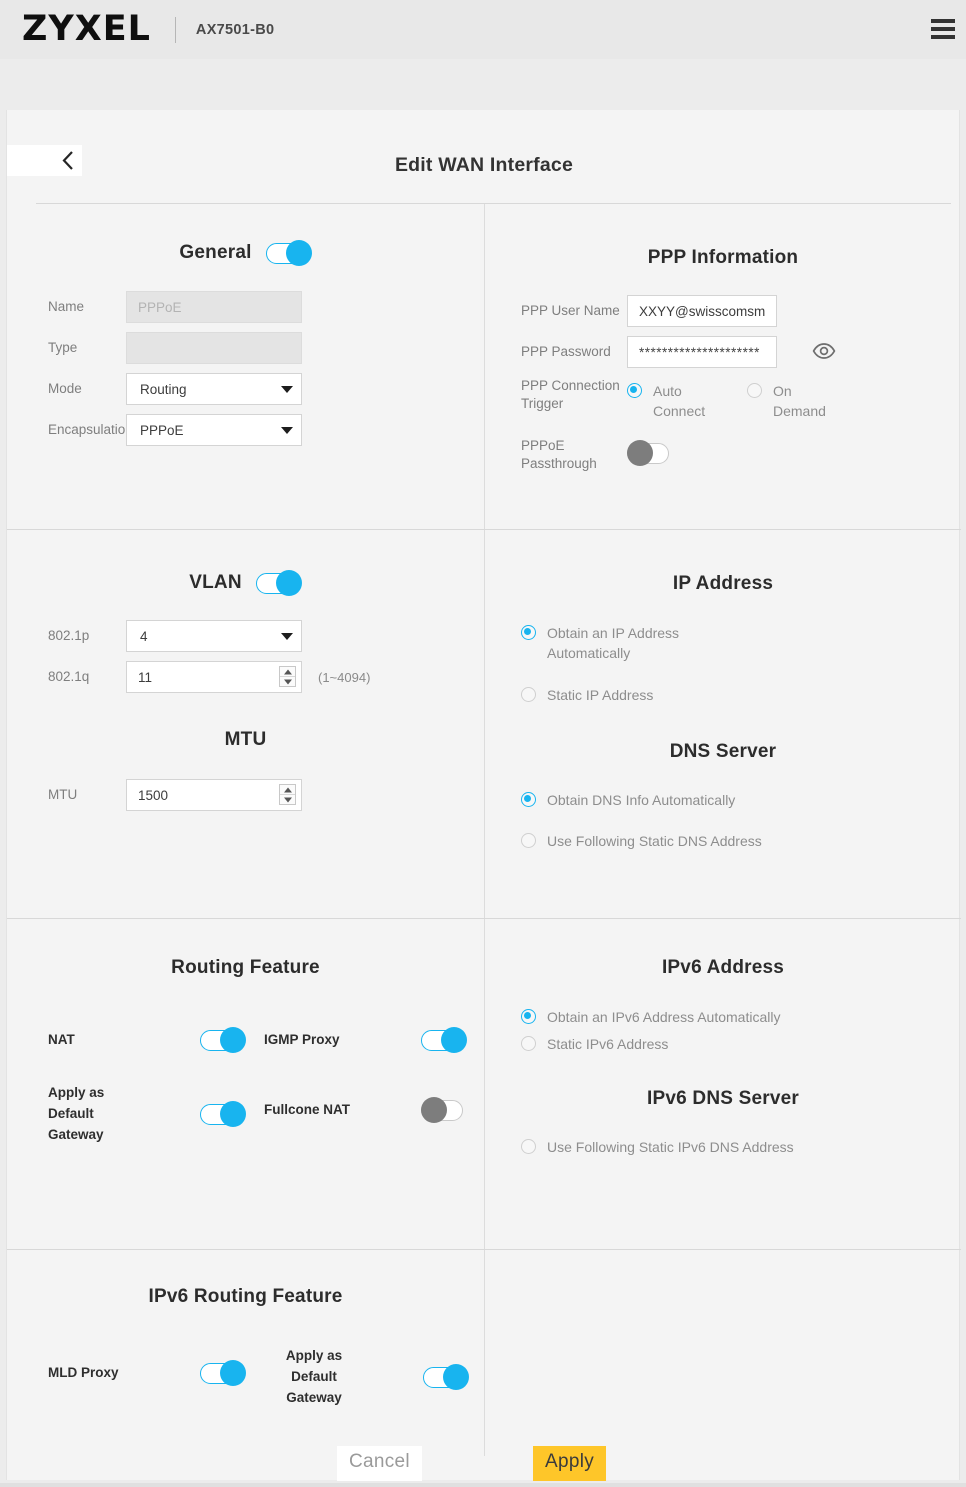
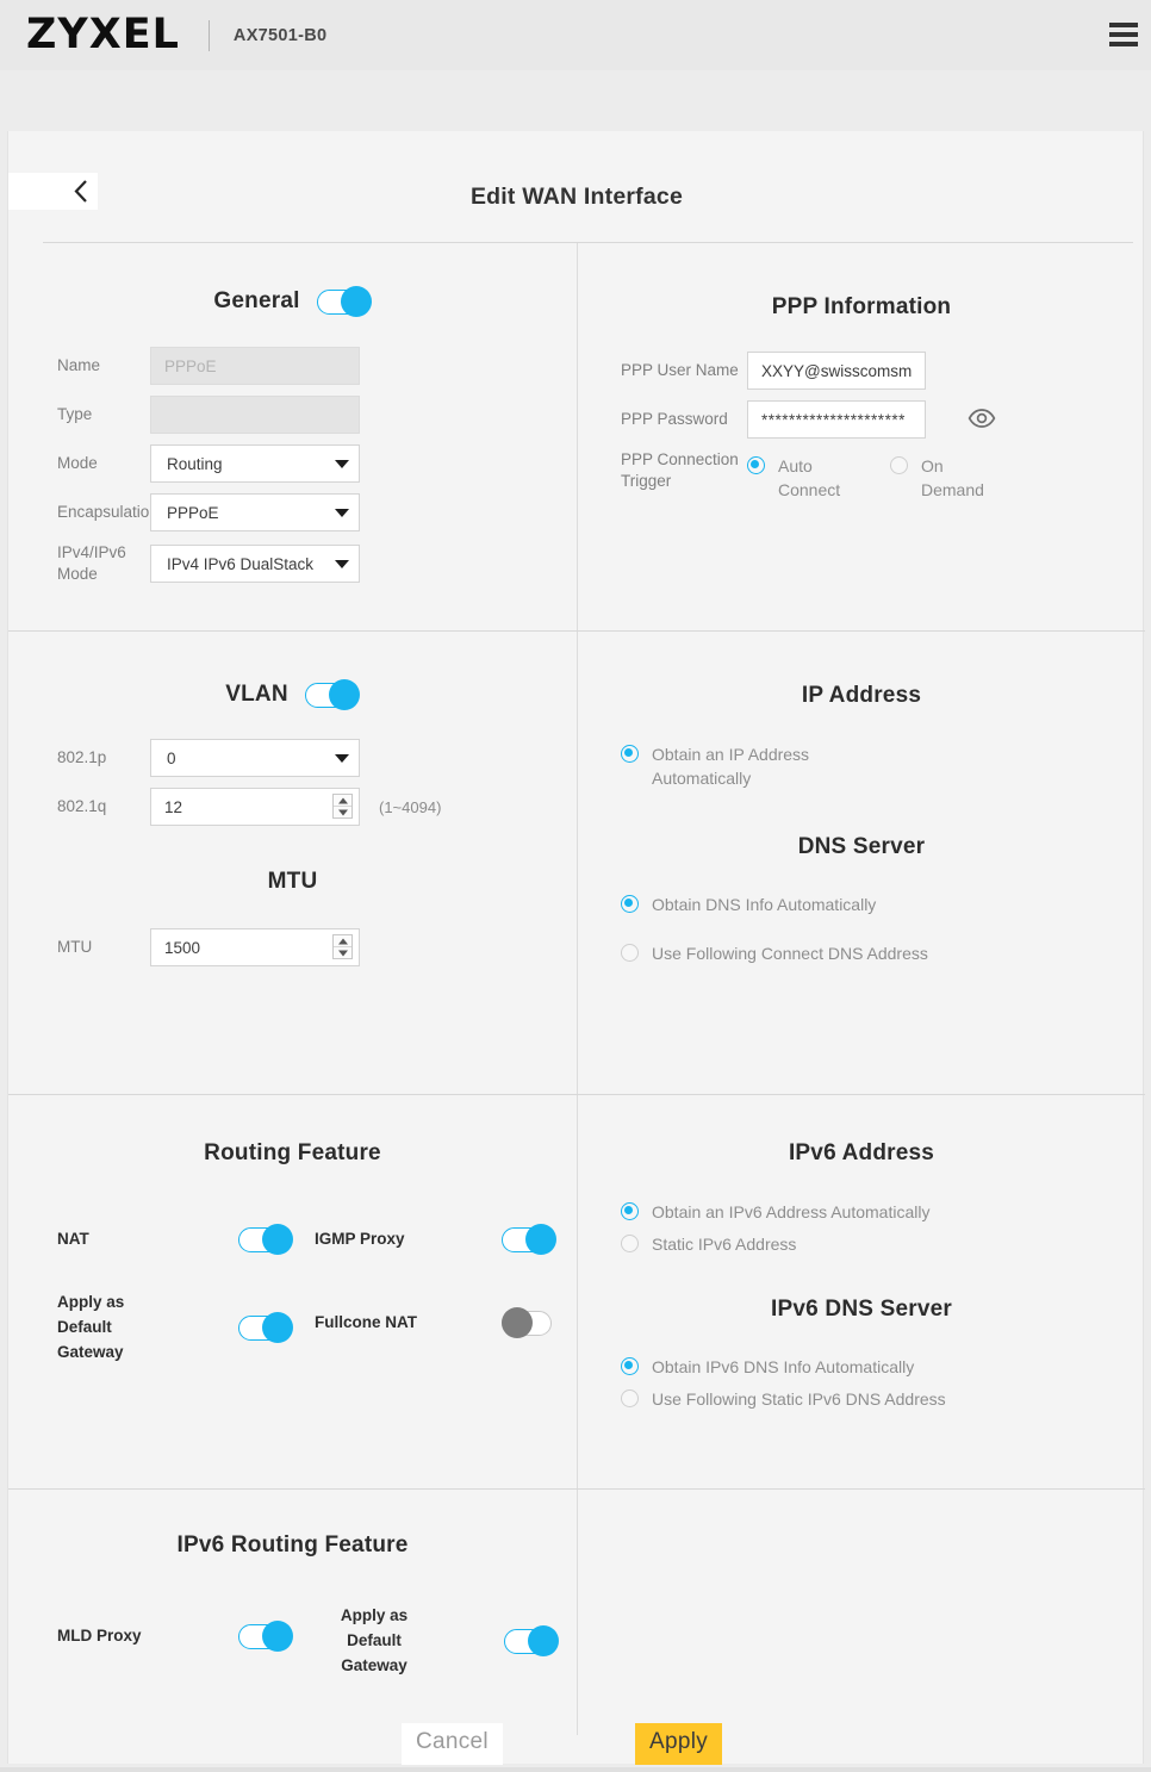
  ZYXEL
  AX7501-B0
  Edit WAN Interface
  General
  Name
  PPPoE
  Type
  Mode
  Routing
  Encapsulatio
  PPPoE
+ IPv4/IPv6 Mode
+ IPv4 IPv6 DualStack
  PPP Information
  PPP User Name
  XXYY@swisscomsm
  PPP Password
  *********************
  PPP Connection Trigger
  Auto Connect
  On Demand
- PPPoE Passthrough
  VLAN
  802.1p
- 4
+ 0
  802.1q
- 11
+ 12
  (1~4094)
  MTU
  MTU
  1500
  IP Address
  Obtain an IP Address Automatically
- Static IP Address
  DNS Server
  Obtain DNS Info Automatically
- Use Following Static DNS Address
+ Use Following Connect DNS Address
  Routing Feature
  NAT
  IGMP Proxy
  Apply as Default Gateway
  Fullcone NAT
  IPv6 Address
  Obtain an IPv6 Address Automatically
  Static IPv6 Address
  IPv6 DNS Server
+ Obtain IPv6 DNS Info Automatically
  Use Following Static IPv6 DNS Address
  IPv6 Routing Feature
  MLD Proxy
  Apply as Default Gateway
  Cancel
  Apply
